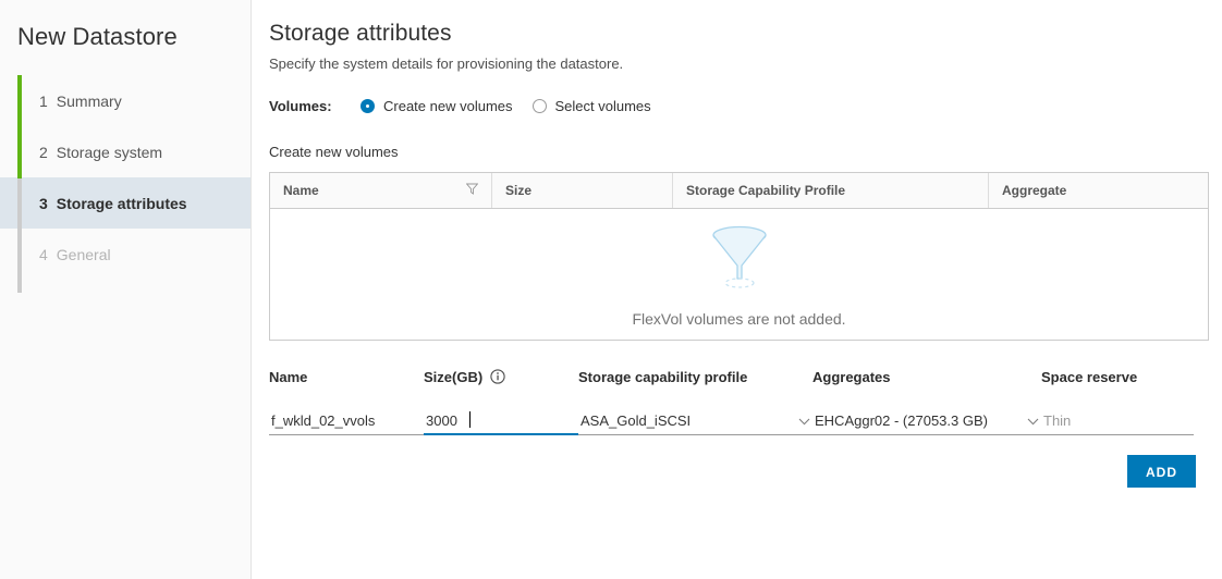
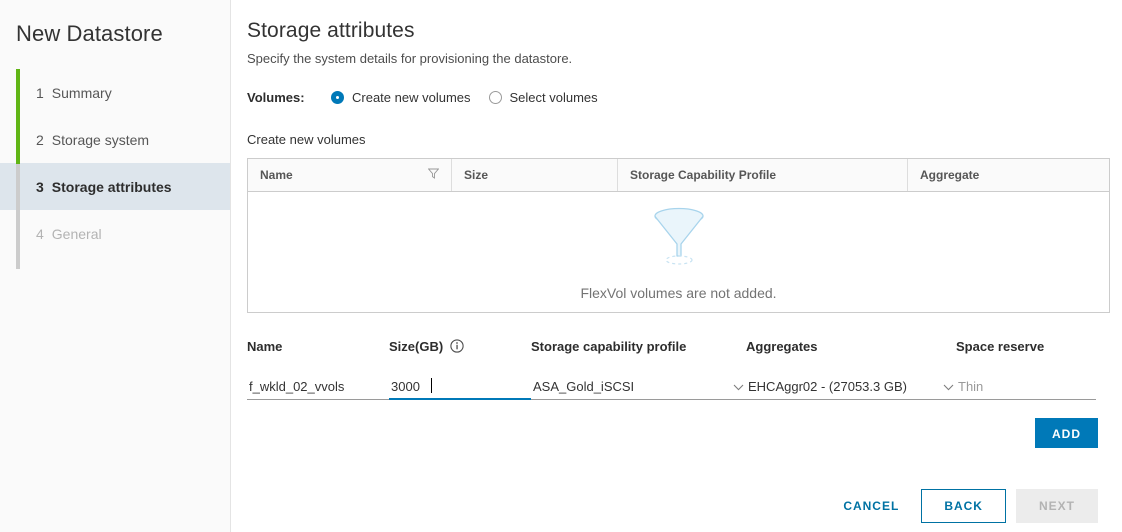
  New Datastore
  1
  Summary
  2
  Storage system
  3
  Storage attributes
  4
  General
  Storage attributes
  Specify the system details for provisioning the datastore.
  Volumes:
  Create new volumes
  Select volumes
  Create new volumes
  Name
  Size
  Storage Capability Profile
  Aggregate
  FlexVol volumes are not added.
  Name
  f_wkld_02_vvols
  Size(GB)
  3000
  Storage capability profile
  ASA_Gold_iSCSI
  Aggregates
  EHCAggr02 - (27053.3 GB)
  Space reserve
  Thin
  ADD
+ CANCEL
+ BACK
+ NEXT
